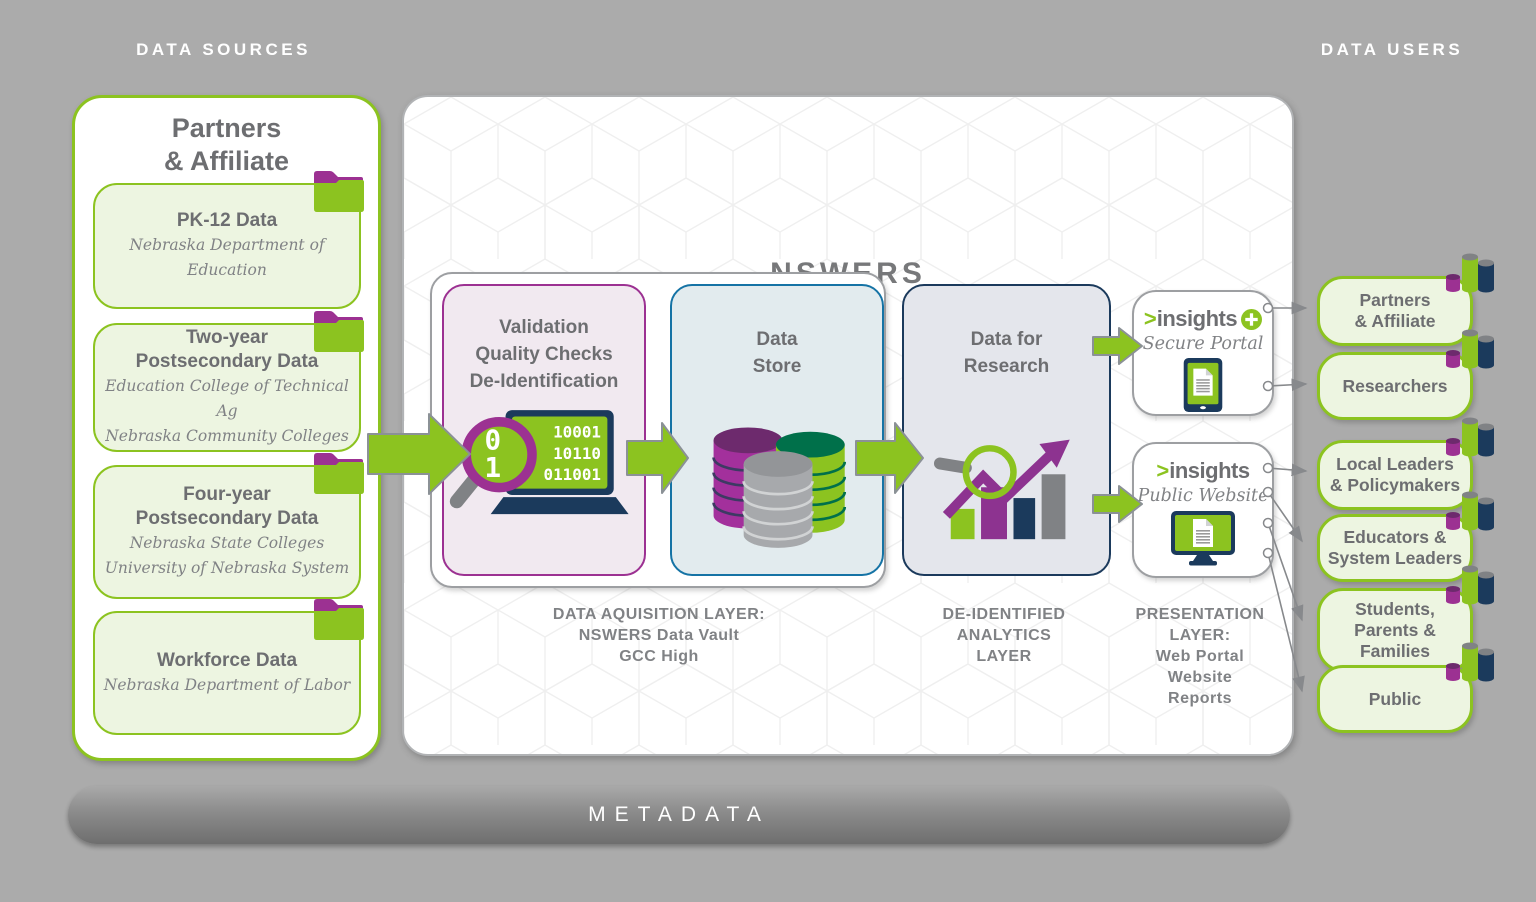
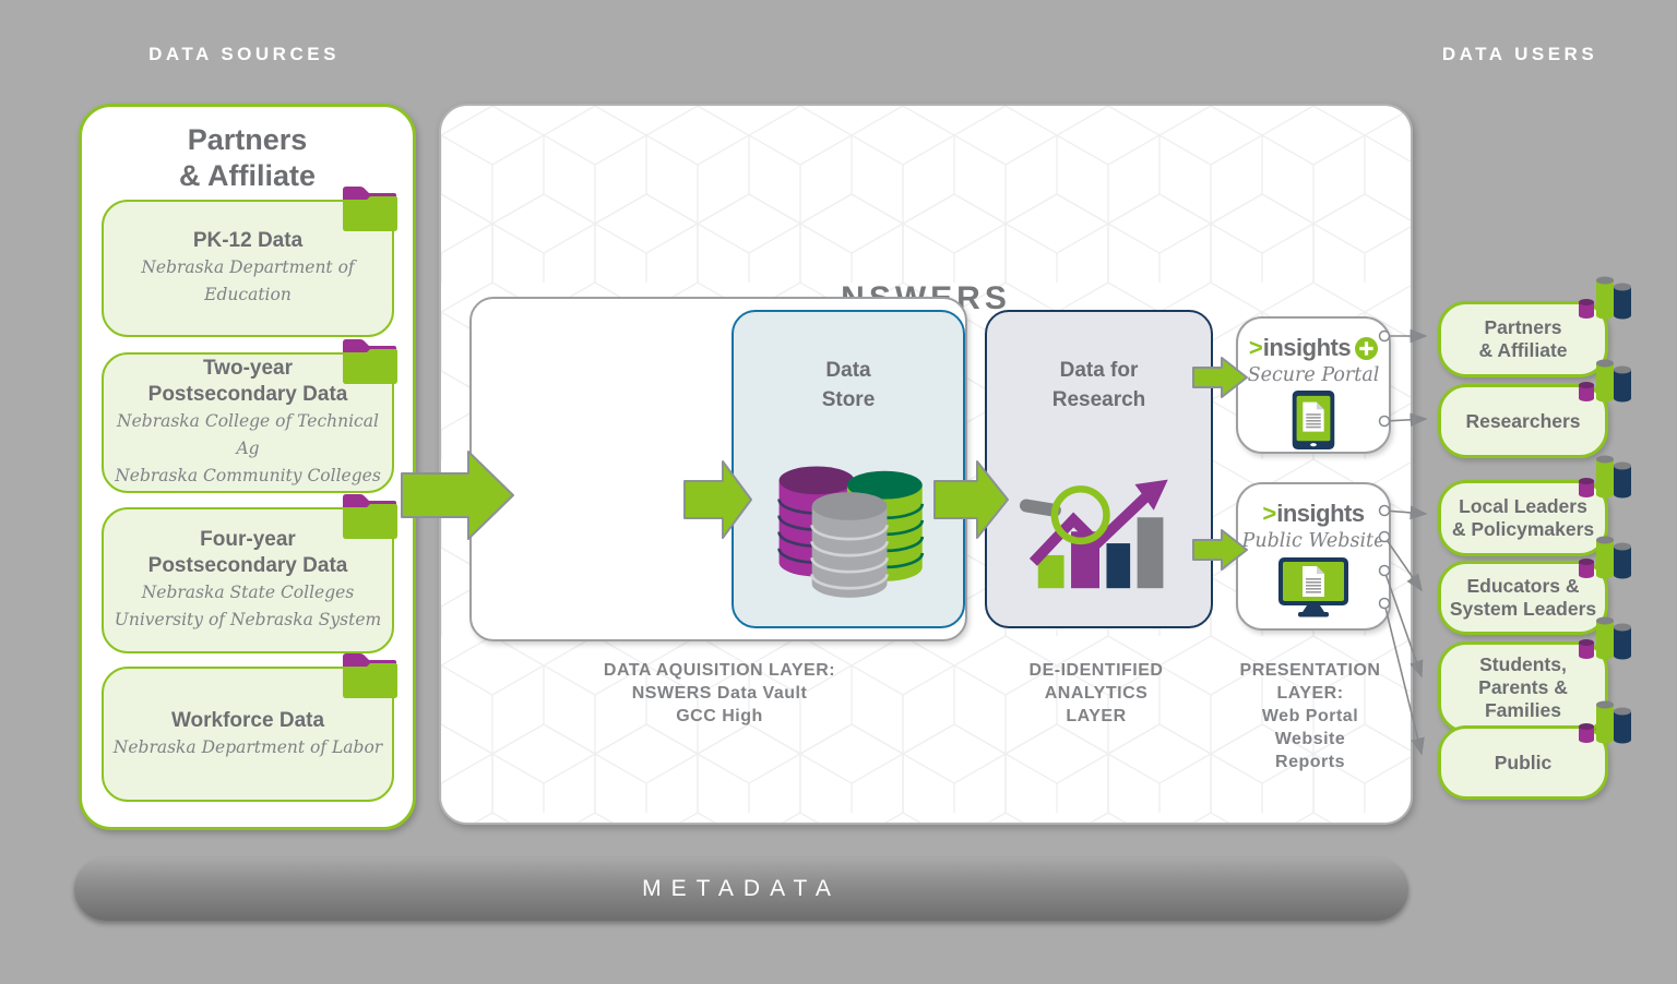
  DATA SOURCES
  DATA USERS
  Partners
  & Affiliate
  PK-12 Data
  Nebraska Department of Education
  Two-year
  Postsecondary Data
- Education College of Technical Ag
+ Nebraska College of Technical Ag
  Nebraska Community Colleges
  Four-year
  Postsecondary Data
  Nebraska State Colleges
  University of Nebraska System
  Workforce Data
  Nebraska Department of Labor
- Validation
- Quality Checks
- De-Identification
- 10001
- 10110
- 011001
- 0
- 1
  Data
  Store
  Data for
  Research
  >
  insights
  Secure Portal
  >
  insights
  Public Website
  DATA AQUISITION LAYER:
  NSWERS Data Vault
  GCC High
  DE-IDENTIFIED
  ANALYTICS
  LAYER
  PRESENTATION
  LAYER:
  Web Portal
  Website
  Reports
  Partners
  & Affiliate
  Researchers
  Local Leaders
  & Policymakers
  Educators &
  System Leaders
  Students,
  Parents &
  Families
  Public
  METADATA
